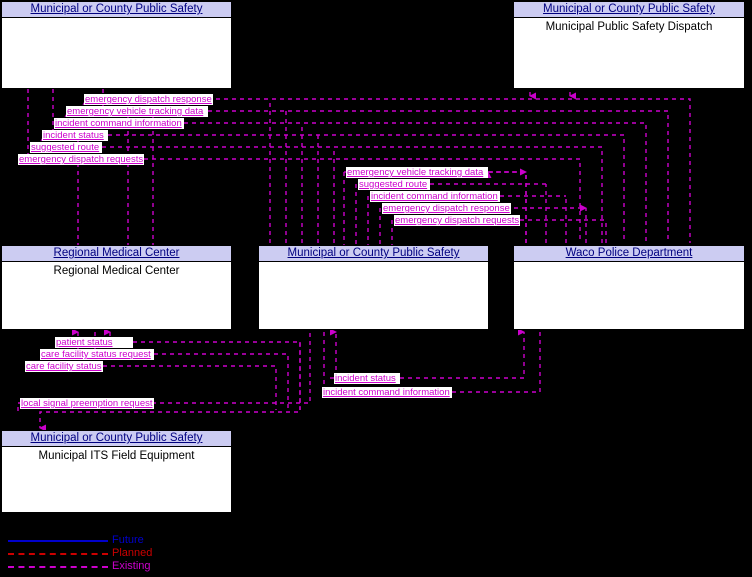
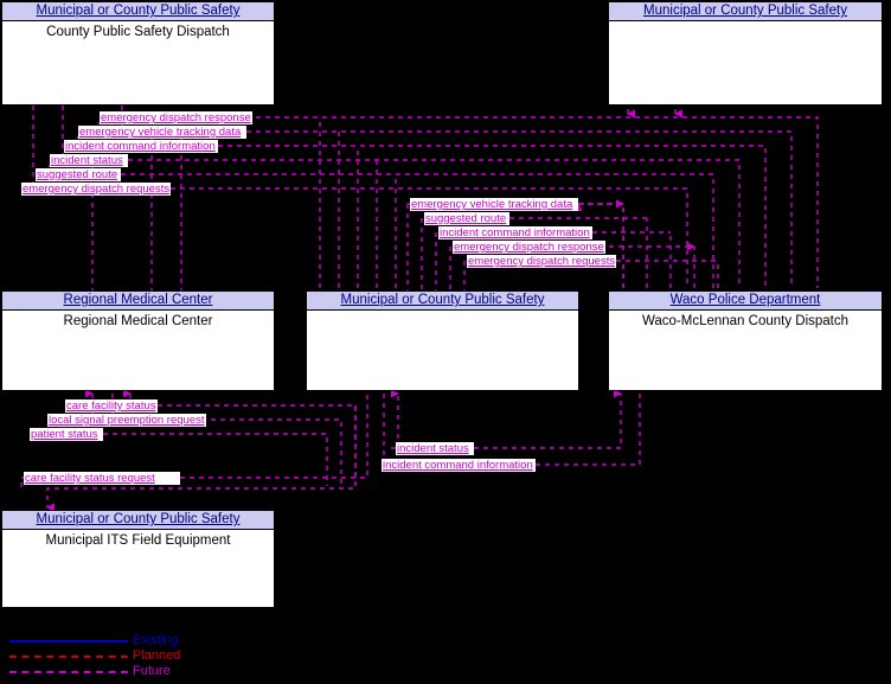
  Municipal or County Public Safety
+ County Public Safety Dispatch
  Municipal or County Public Safety
- Municipal Public Safety Dispatch
  Regional Medical Center
  Regional Medical Center
  Municipal or County Public Safety
  Waco Police Department
+ Waco-McLennan County Dispatch
  Municipal or County Public Safety
  Municipal ITS Field Equipment
  emergency dispatch response
  emergency vehicle tracking data
  incident command information
  incident status
  suggested route
  emergency dispatch requests
  emergency vehicle tracking data
  suggested route
  incident command information
  emergency dispatch response
  emergency dispatch requests
- patient status
+ care facility status
- care facility status request
+ local signal preemption request
- care facility status
+ patient status
- local signal preemption request
+ care facility status request
  incident status
  incident command information
- Future
+ Existing
  Planned
- Existing
+ Future
